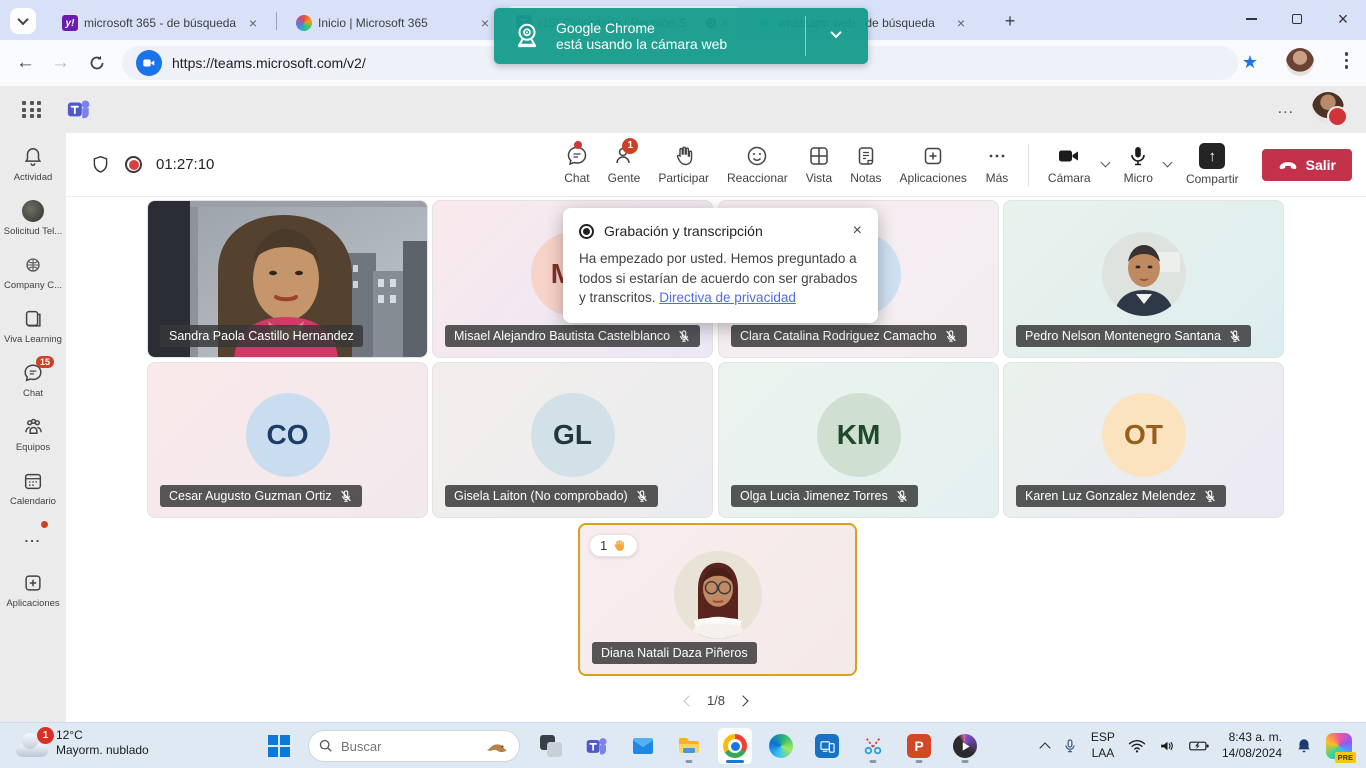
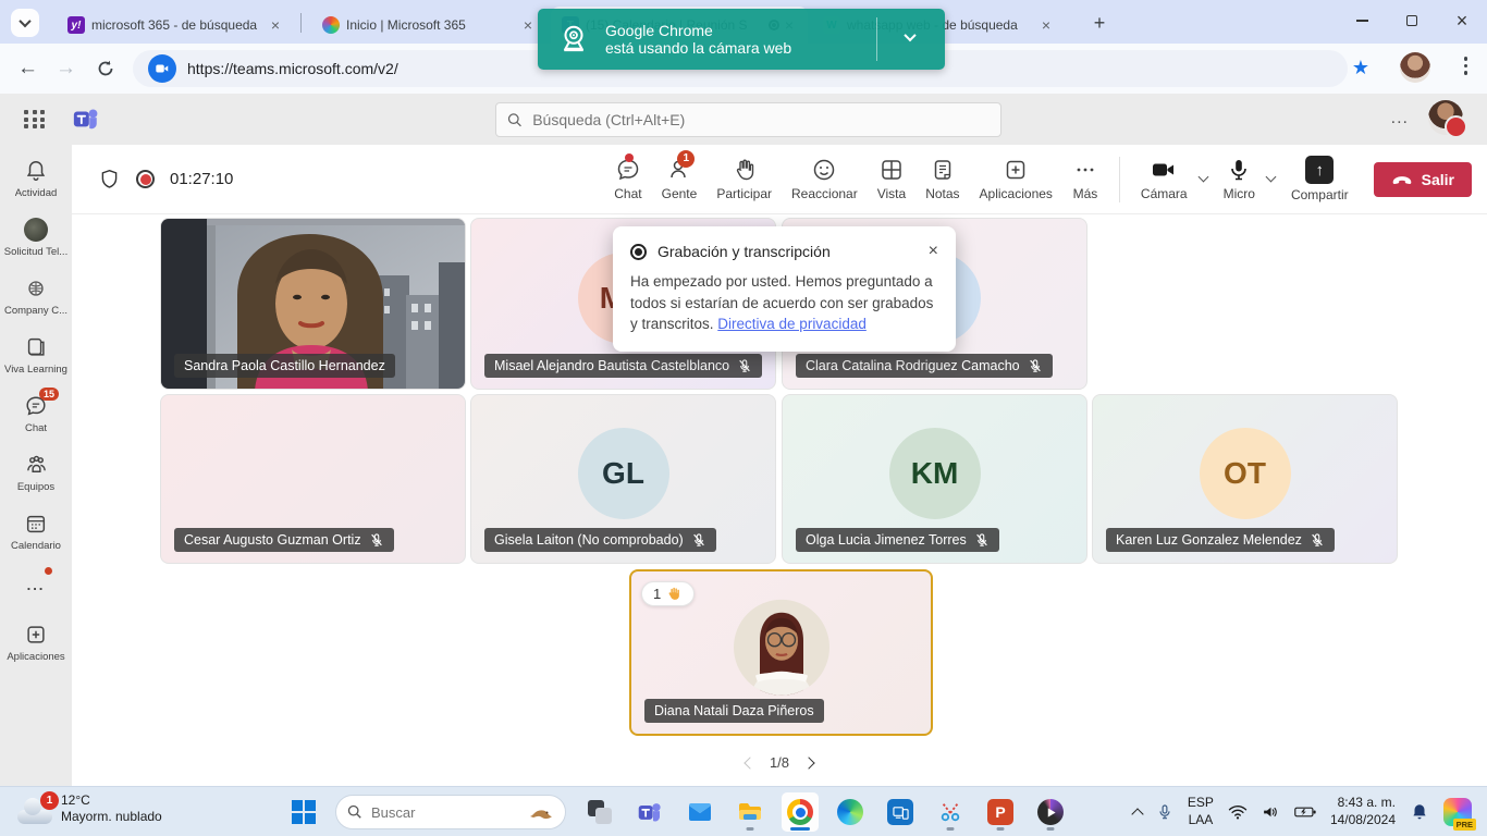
  y!
  microsoft 365 - de búsqueda
  ×
  Inicio | Microsoft 365
  ×
  ×
  +
  ×
  ←
  →
  https://teams.microsoft.com/v2/
  ★
  Google Chrome
  está usando la cámara web
+ Búsqueda (Ctrl+Alt+E)
  ...
  Actividad
  Solicitud Tel...
  Company C...
  Viva Learning
  15
  Chat
  Equipos
  Calendario
  ...
  Aplicaciones
  01:27:10
  Chat
  1
  Gente
  Participar
  Reaccionar
  Vista
  Notas
  Aplicaciones
  Más
  Cámara
  Micro
  ↑
  Compartir
  Salir
  Sandra Paola Castillo Hernandez
  Misael Alejandro Bautista Castelblanco
  Clara Catalina Rodriguez Camacho
- Pedro Nelson Montenegro Santana
- CO
  Cesar Augusto Guzman Ortiz
  GL
  Gisela Laiton (No comprobado)
  KM
  Olga Lucia Jimenez Torres
  OT
  Karen Luz Gonzalez Melendez
  1
  Diana Natali Daza Piñeros
  1/8
  Grabación y transcripción
  ×
  Ha empezado por usted. Hemos preguntado a todos si estarían de acuerdo con ser grabados y transcritos. Directiva de privacidad
  1
  12°C
  Mayorm. nublado
  Buscar
  P
  ESP
  LAA
  8:43 a. m.
  14/08/2024
  PRE
